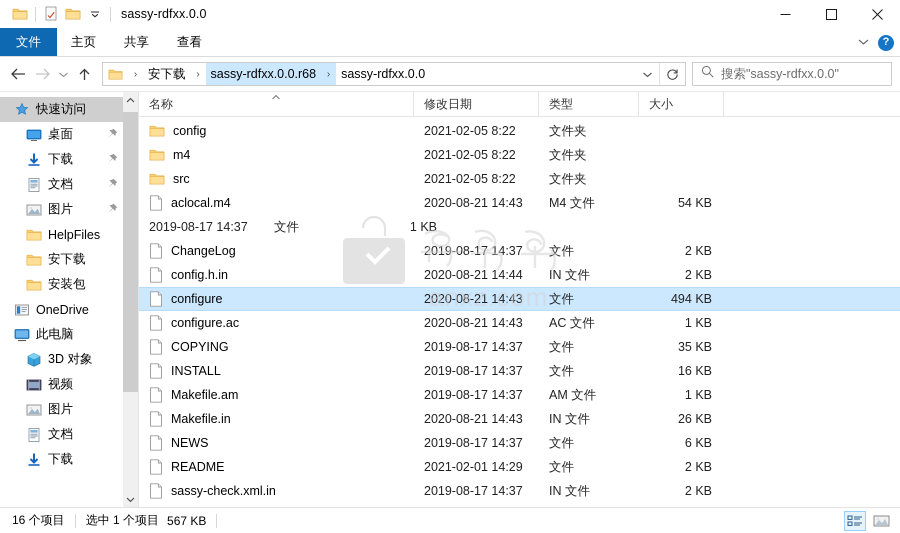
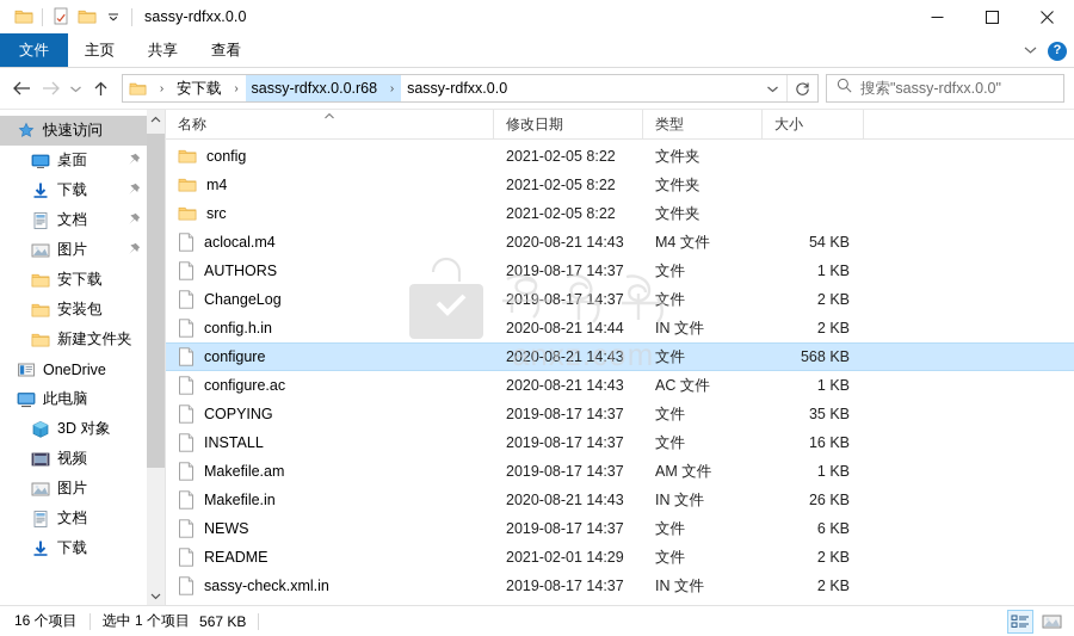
  sassy-rdfxx.0.0
  文件
  主页
  共享
  查看
  ?
  ›
  安下载
  ›
  sassy-rdfxx.0.0.r68
  ›
  sassy-rdfxx.0.0
  搜索"sassy-rdfxx.0.0"
  快速访问
  桌面
  下载
  文档
  图片
- HelpFiles
  安下载
  安装包
+ 新建文件夹
  OneDrive
  此电脑
  3D 对象
  视频
  图片
  文档
  下载
  名称
  修改日期
  类型
  大小
  config
  2021-02-05 8:22
  文件夹
  m4
  2021-02-05 8:22
  文件夹
  src
  2021-02-05 8:22
  文件夹
  aclocal.m4
  2020-08-21 14:43
  M4 文件
  54 KB
+ AUTHORS
  2019-08-17 14:37
  文件
  1 KB
  ChangeLog
  2019-08-17 14:37
  文件
  2 KB
  config.h.in
  2020-08-21 14:44
  IN 文件
  2 KB
  configure
  2020-08-21 14:43
  文件
- 494 KB
+ 568 KB
  configure.ac
  2020-08-21 14:43
  AC 文件
  1 KB
  COPYING
  2019-08-17 14:37
  文件
  35 KB
  INSTALL
  2019-08-17 14:37
  文件
  16 KB
  Makefile.am
  2019-08-17 14:37
  AM 文件
  1 KB
  Makefile.in
  2020-08-21 14:43
  IN 文件
  26 KB
  NEWS
  2019-08-17 14:37
  文件
  6 KB
  README
  2021-02-01 14:29
  文件
  2 KB
  sassy-check.xml.in
  2019-08-17 14:37
  IN 文件
  2 KB
  anxz.com
  16 个项目
  选中 1 个项目
  567 KB
